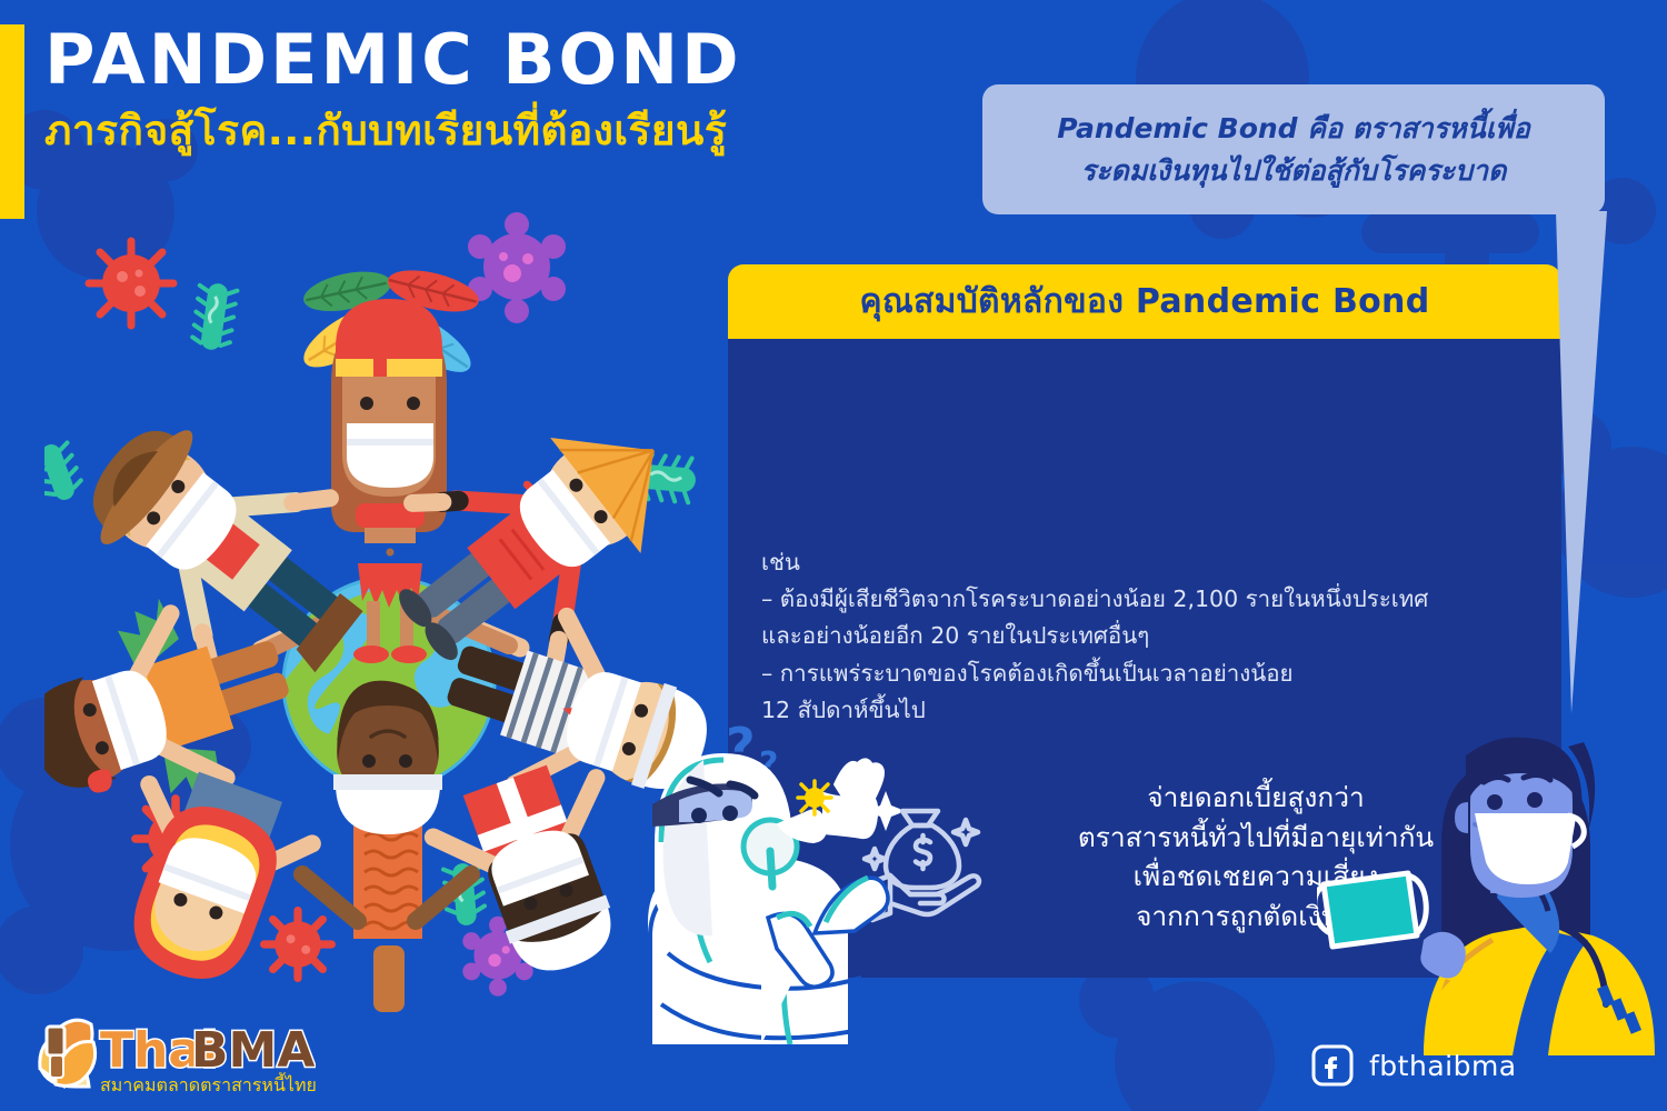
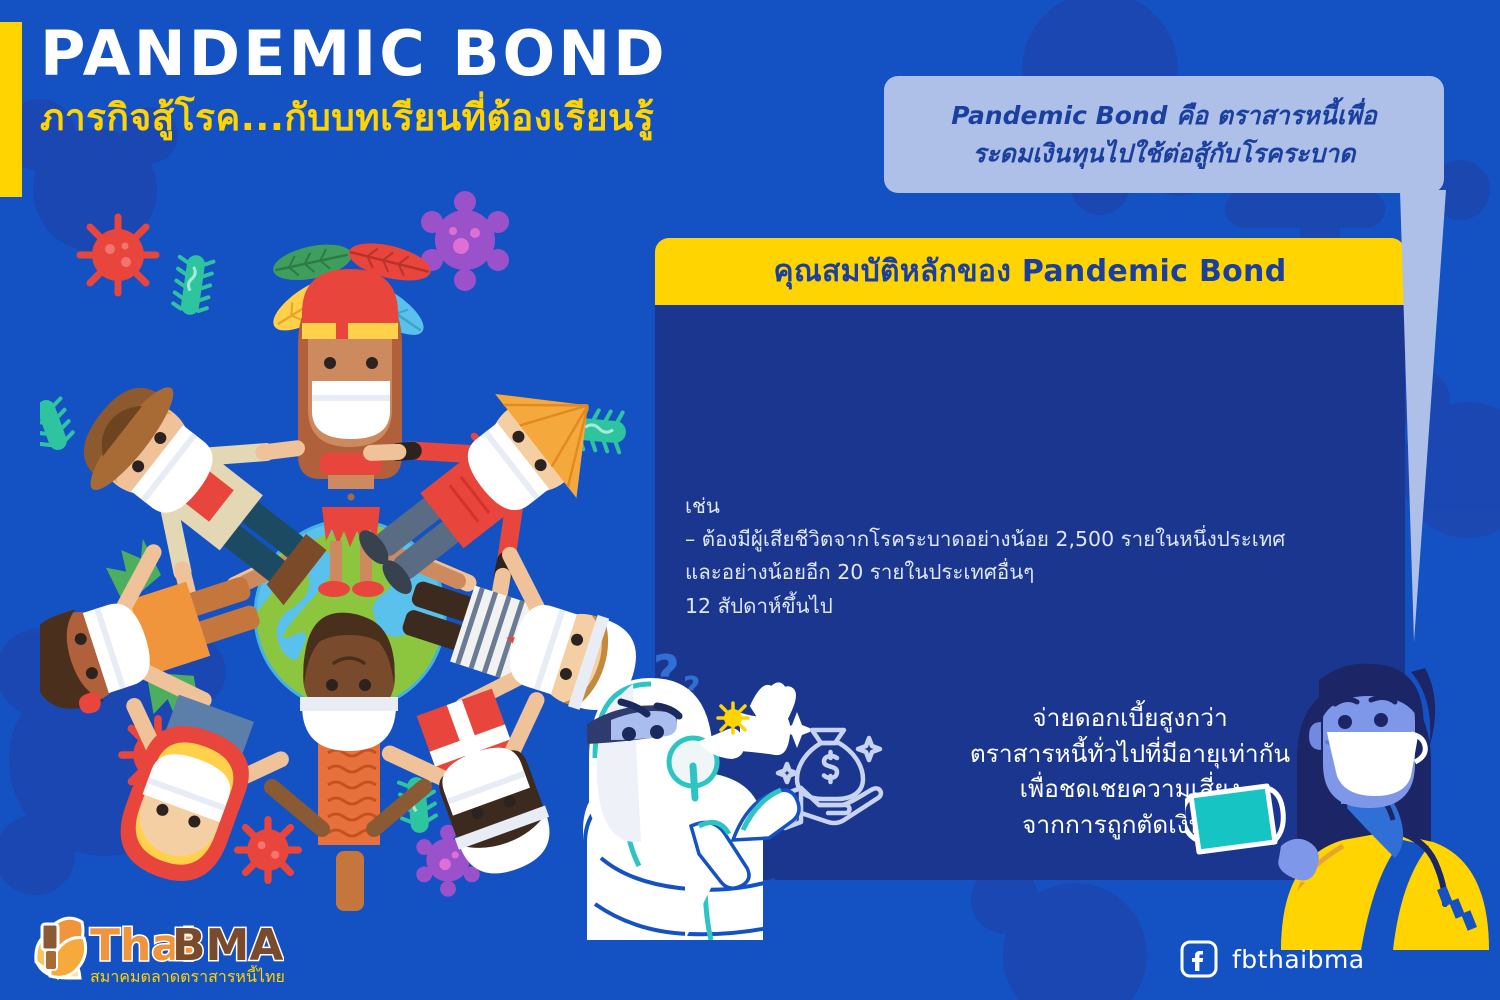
  PANDEMIC BOND
  ภารกิจสู้โรค...กับบทเรียนที่ต้องเรียนรู้
  Pandemic Bond คือ ตราสารหนี้เพื่อ
  ระดมเงินทุนไปใช้ต่อสู้กับโรคระบาด
  คุณสมบัติหลักของ Pandemic Bond
  เช่น
- – ต้องมีผู้เสียชีวิตจากโรคระบาดอย่างน้อย 2,100 รายในหนึ่งประเทศ
+ – ต้องมีผู้เสียชีวิตจากโรคระบาดอย่างน้อย 2,500 รายในหนึ่งประเทศ
  และอย่างน้อยอีก 20 รายในประเทศอื่นๆ
- – การแพร่ระบาดของโรคต้องเกิดขึ้นเป็นเวลาอย่างน้อย
  12 สัปดาห์ขึ้นไป
  จ่ายดอกเบี้ยสูงกว่า
  ตราสารหนี้ทั่วไปที่มีอายุเท่ากัน
  เพื่อชดเชยความเสี่ย
  จากการถูกตัดเงิ
  ?
  ?
  Thai
  BMA
  สมาคมตลาดตราสารหนี้ไทย
  fbthaibma
